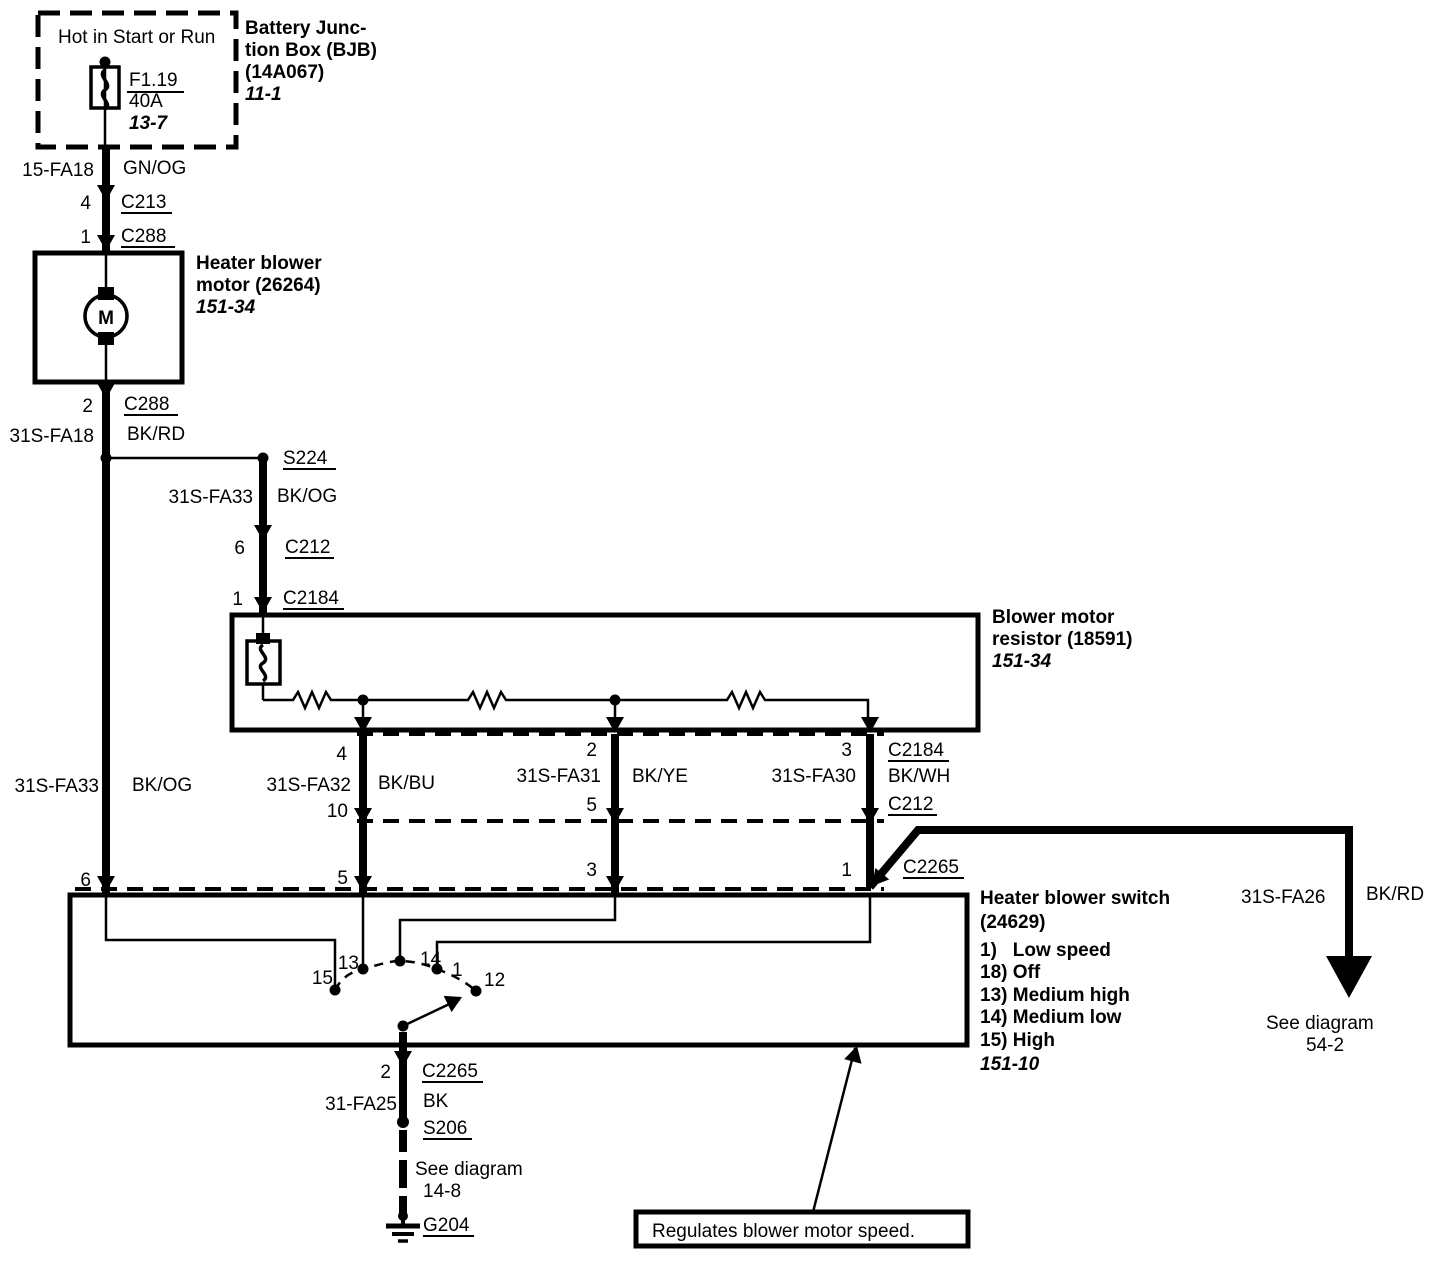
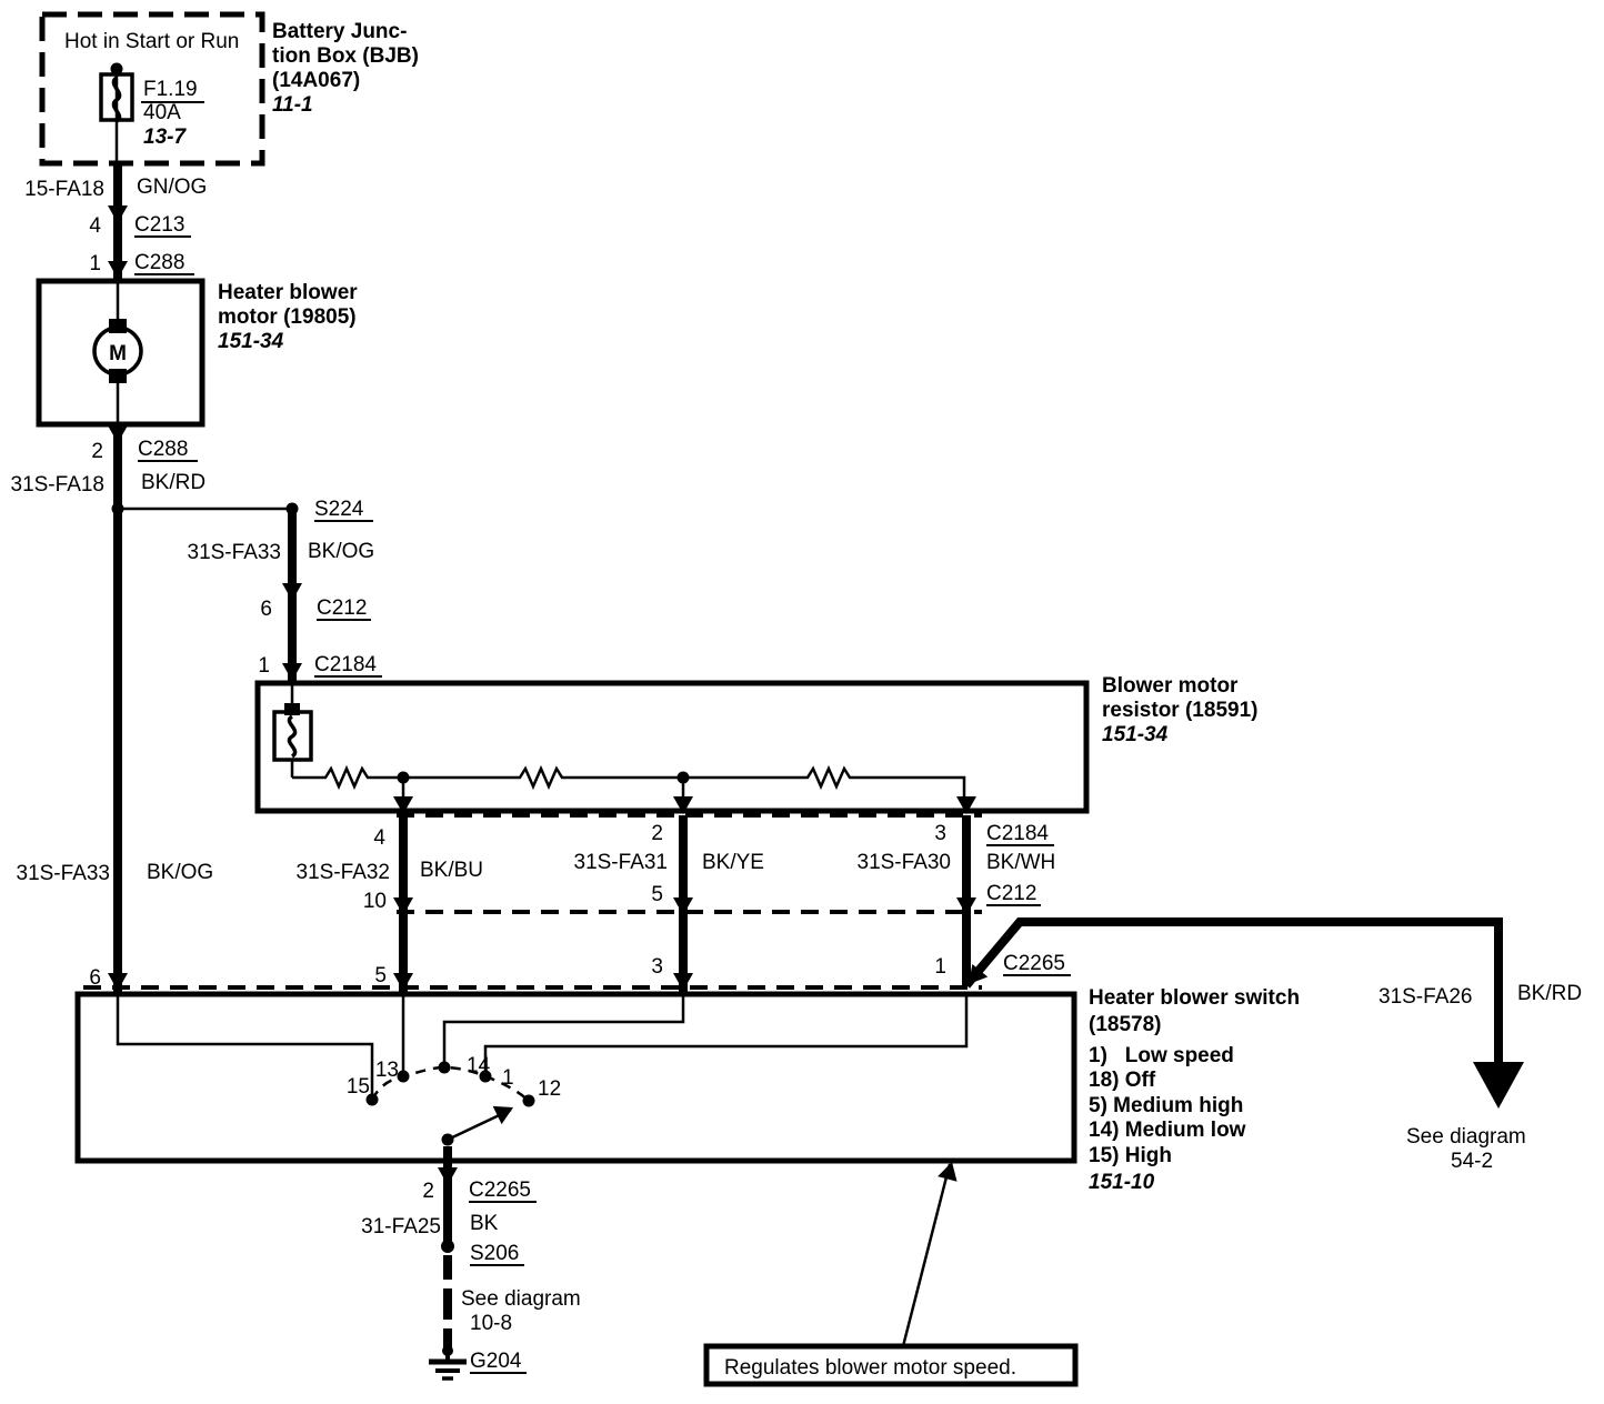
  M
  A
  Hot in Start or Run
  F1.19
  40A
  13-7
  Battery Junc-
  tion Box (BJB)
  (14A067)
  11-1
  15-FA18
  GN/OG
  4
  C213
  1
  C288
  Heater blower
- motor (26264)
+ motor (19805)
  151-34
  2
  C288
  31S-FA18
  BK/RD
  S224
  31S-FA33
  BK/OG
  6
  C212
  1
  C2184
  Blower motor
  resistor (18591)
  151-34
  31S-FA33
  BK/OG
  4
  31S-FA32
  BK/BU
  10
  2
  31S-FA31
  BK/YE
  5
  3
  31S-FA30
  C2184
  BK/WH
  C212
  6
  5
  3
  1
  C2265
  Heater blower switch
- (24629)
+ (18578)
  1) Low speed
  18) Off
- 13) Medium high
+ 5) Medium high
  14) Medium low
  15) High
  151-10
  31S-FA26
  BK/RD
  See diagram
  54-2
  15
  13
  14
  1
  12
  2
  C2265
  31-FA25
  BK
  S206
  See diagram
- 14-8
+ 10-8
  G204
  Regulates blower motor speed.
